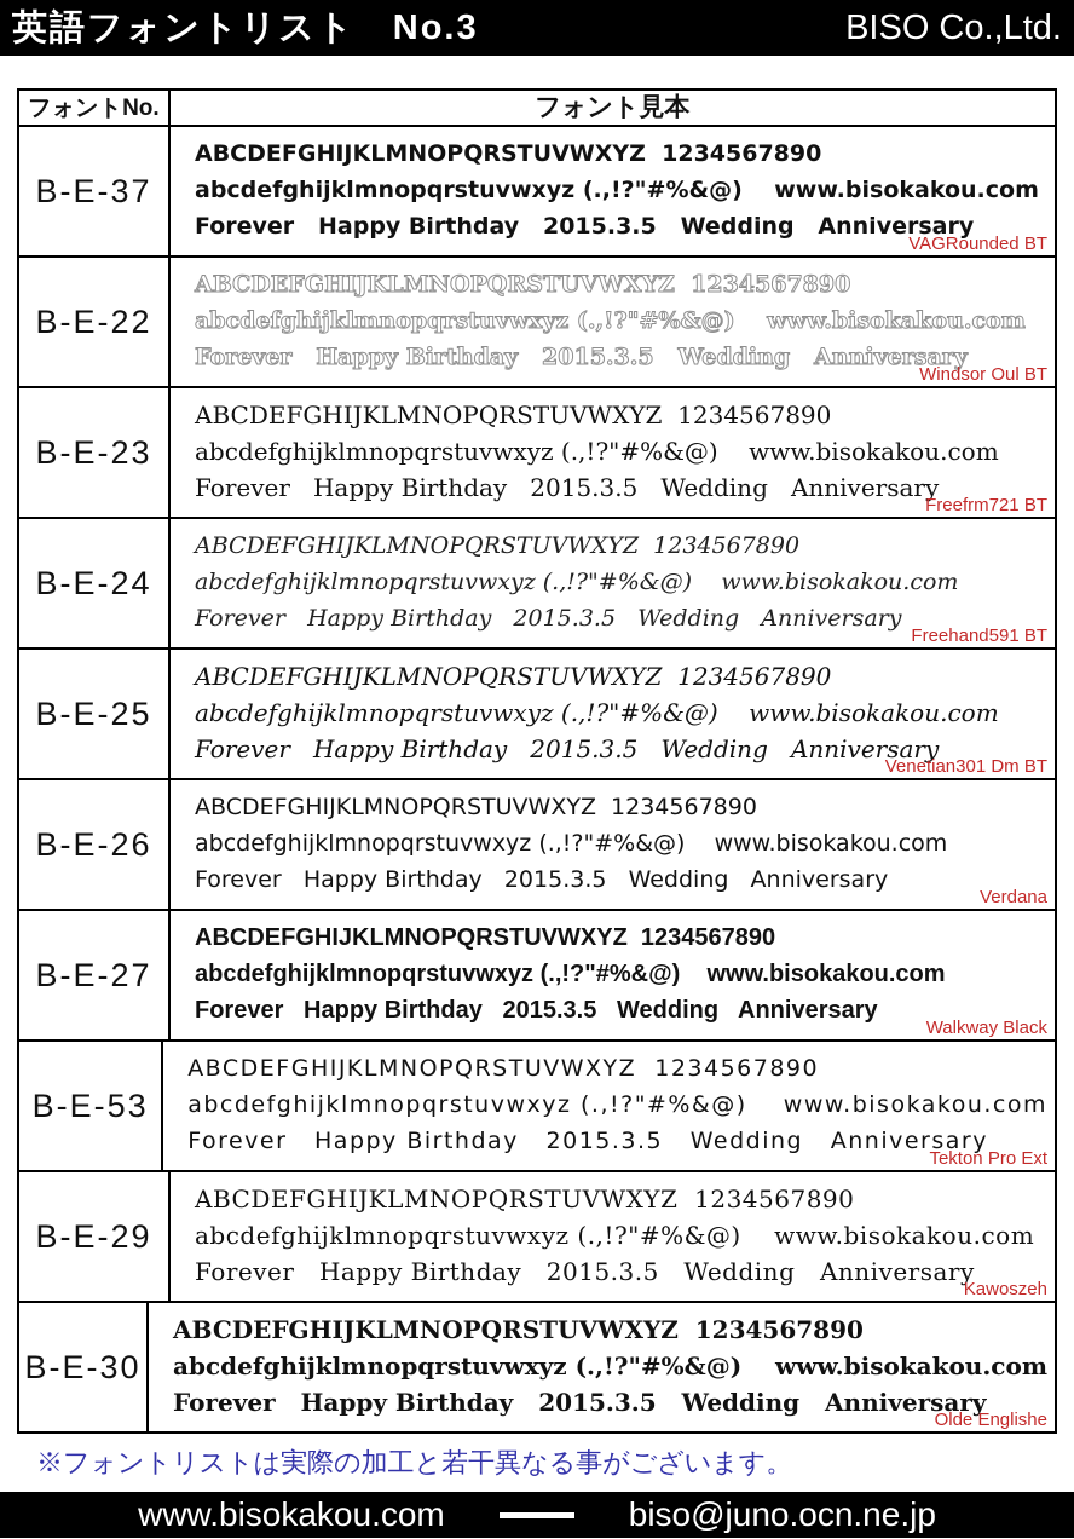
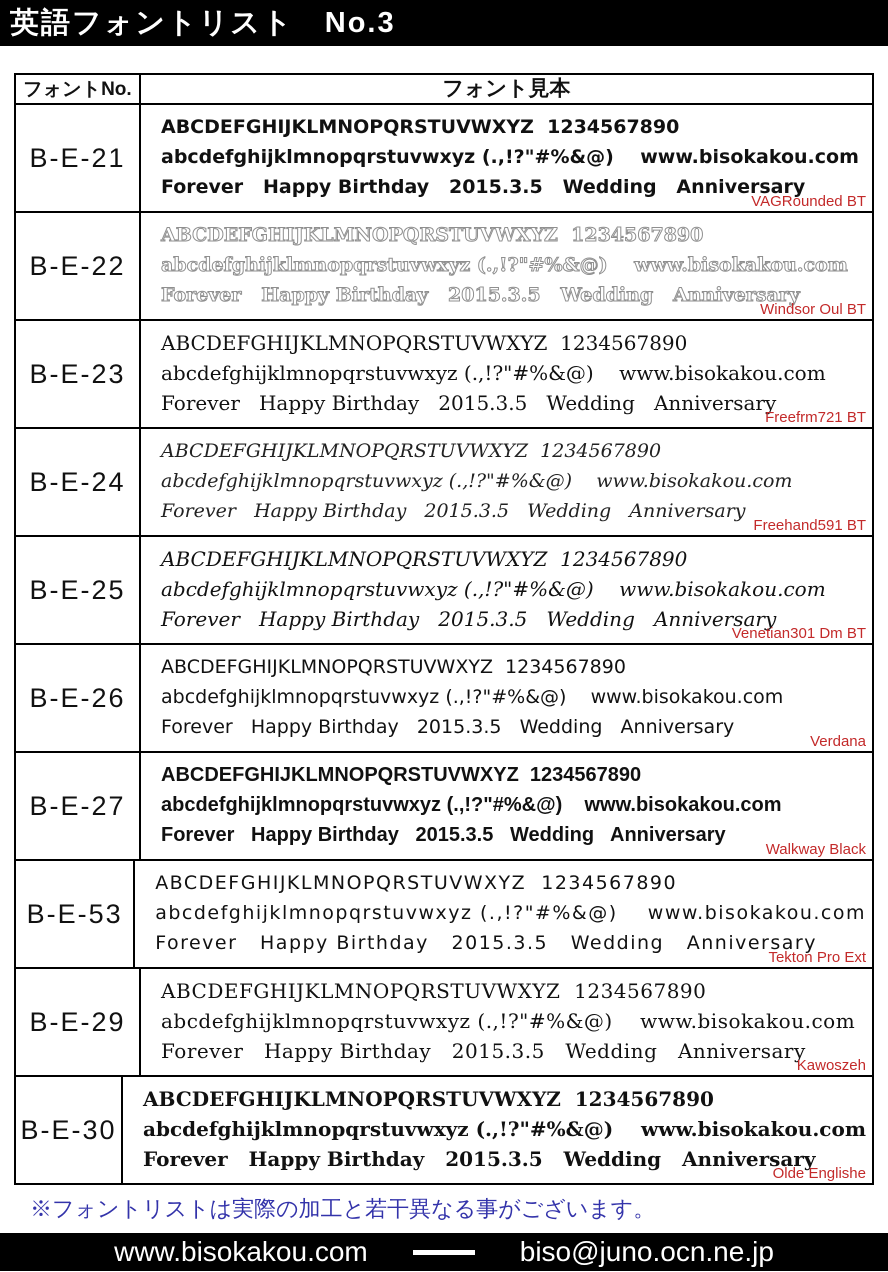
  英語フォントリスト No.3
- BISO Co.,Ltd.
  フォントNo.
  フォント見本
- B-E-37
+ B-E-21
  ABCDEFGHIJKLMNOPQRSTUVWXYZ 1234567890
  abcdefghijklmnopqrstuvwxyz (.,!?"#%&@) www.bisokakou.com
  Forever Happy Birthday 2015.3.5 Wedding Anniversary
  VAGRounded BT
  B-E-22
  ABCDEFGHIJKLMNOPQRSTUVWXYZ 1234567890
  abcdefghijklmnopqrstuvwxyz (.,!?"#%&@) www.bisokakou.com
  Forever Happy Birthday 2015.3.5 Wedding Anniversary
  Windsor Oul BT
  B-E-23
  ABCDEFGHIJKLMNOPQRSTUVWXYZ 1234567890
  abcdefghijklmnopqrstuvwxyz (.,!?"#%&@) www.bisokakou.com
  Forever Happy Birthday 2015.3.5 Wedding Anniversary
  Freefrm721 BT
  B-E-24
  ABCDEFGHIJKLMNOPQRSTUVWXYZ 1234567890
  abcdefghijklmnopqrstuvwxyz (.,!?"#%&@) www.bisokakou.com
  Forever Happy Birthday 2015.3.5 Wedding Anniversary
  Freehand591 BT
  B-E-25
  ABCDEFGHIJKLMNOPQRSTUVWXYZ 1234567890
  abcdefghijklmnopqrstuvwxyz (.,!?"#%&@) www.bisokakou.com
  Forever Happy Birthday 2015.3.5 Wedding Anniversary
  Venetian301 Dm BT
  B-E-26
  ABCDEFGHIJKLMNOPQRSTUVWXYZ 1234567890
  abcdefghijklmnopqrstuvwxyz (.,!?"#%&@) www.bisokakou.com
  Forever Happy Birthday 2015.3.5 Wedding Anniversary
  Verdana
  B-E-27
  ABCDEFGHIJKLMNOPQRSTUVWXYZ 1234567890
  abcdefghijklmnopqrstuvwxyz (.,!?"#%&@) www.bisokakou.com
  Forever Happy Birthday 2015.3.5 Wedding Anniversary
  Walkway Black
  B-E-53
  ABCDEFGHIJKLMNOPQRSTUVWXYZ 1234567890
  abcdefghijklmnopqrstuvwxyz (.,!?"#%&@) www.bisokakou.com
  Forever Happy Birthday 2015.3.5 Wedding Anniversary
  Tekton Pro Ext
  B-E-29
  ABCDEFGHIJKLMNOPQRSTUVWXYZ 1234567890
  abcdefghijklmnopqrstuvwxyz (.,!?"#%&@) www.bisokakou.com
  Forever Happy Birthday 2015.3.5 Wedding Anniversary
  Kawoszeh
  B-E-30
  ABCDEFGHIJKLMNOPQRSTUVWXYZ 1234567890
  abcdefghijklmnopqrstuvwxyz (.,!?"#%&@) www.bisokakou.com
  Forever Happy Birthday 2015.3.5 Wedding Anniversary
  Olde Englishe
  ※フォントリストは実際の加工と若干異なる事がございます。
  www.bisokakou.com
  biso@juno.ocn.ne.jp
